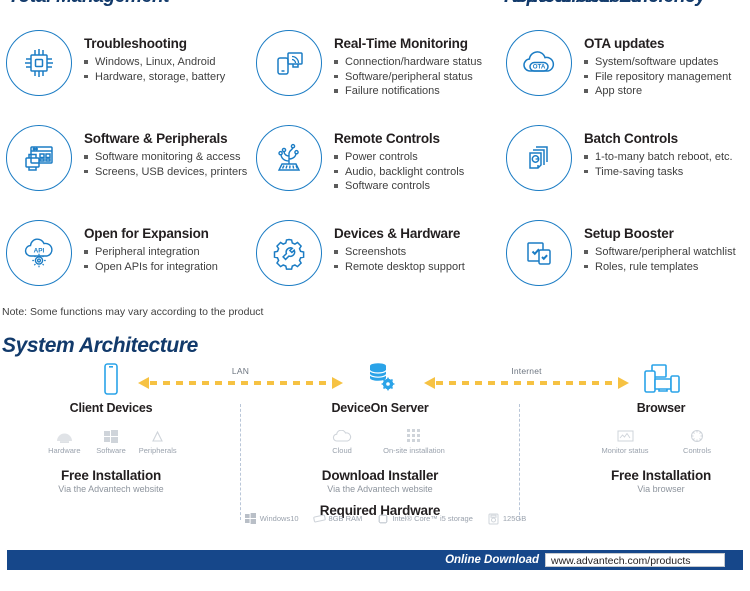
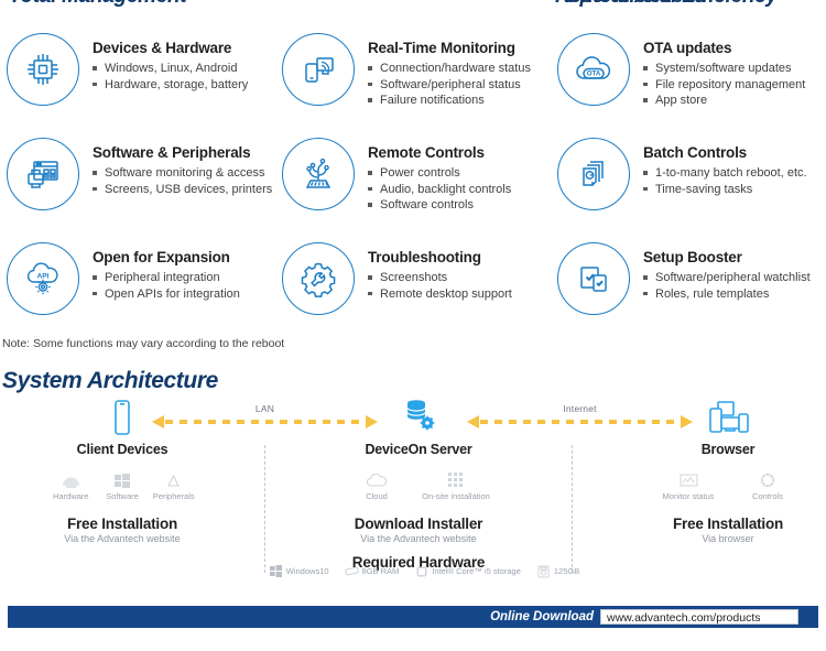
- Troubleshooting
+ Devices & Hardware
  Windows, Linux, Android
  Hardware, storage, battery
  Real-Time Monitoring
  Connection/hardware status
  Software/peripheral status
  Failure notifications
  OTA updates
  System/software updates
  File repository management
  App store
  Software & Peripherals
  Software monitoring & access
  Screens, USB devices, printers
  Remote Controls
  Power controls
  Audio, backlight controls
  Software controls
  Batch Controls
  1-to-many batch reboot, etc.
  Time-saving tasks
  Open for Expansion
  Peripheral integration
  Open APIs for integration
- Devices & Hardware
+ Troubleshooting
  Screenshots
  Remote desktop support
  Setup Booster
  Software/peripheral watchlist
  Roles, rule templates
- Note: Some functions may vary according to the product
+ Note: Some functions may vary according to the reboot
  System Architecture
  Client Devices
  Hardware
  Software
  Peripherals
  Free Installation
  Via the Advantech website
  LAN
  DeviceOn Server
  Cloud
  On-site installation
  Download Installer
  Via the Advantech website
  Required Hardware
  Windows10
  8GB RAM
  Intel® Core™ i5 storage
  125GB
  Internet
  Browser
  Monitor status
  Controls
  Free Installation
  Via browser
  Online Download
  www.advantech.com/products
